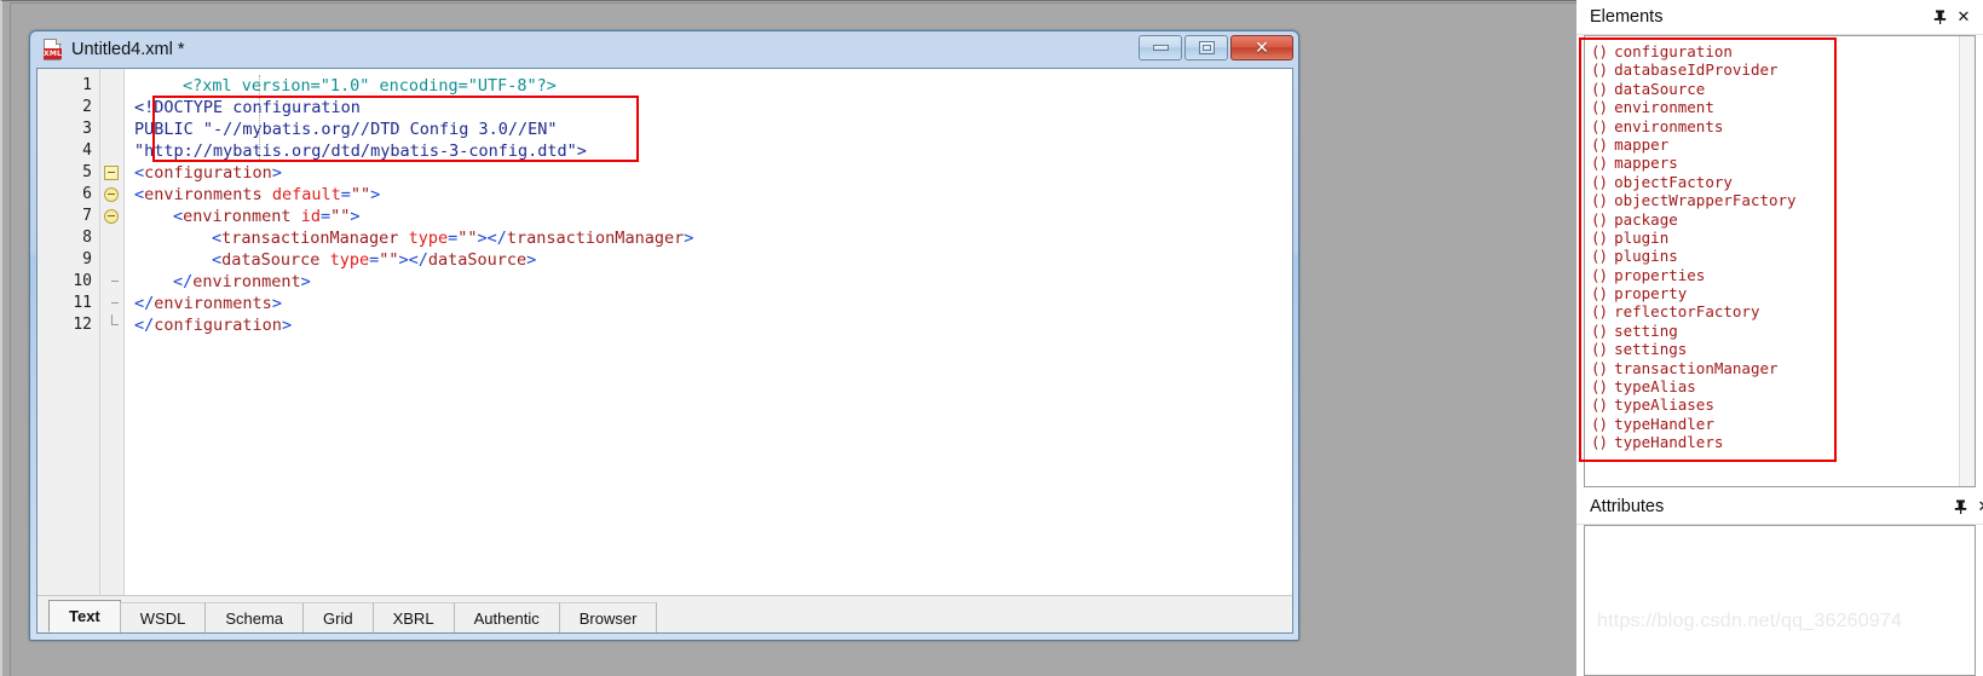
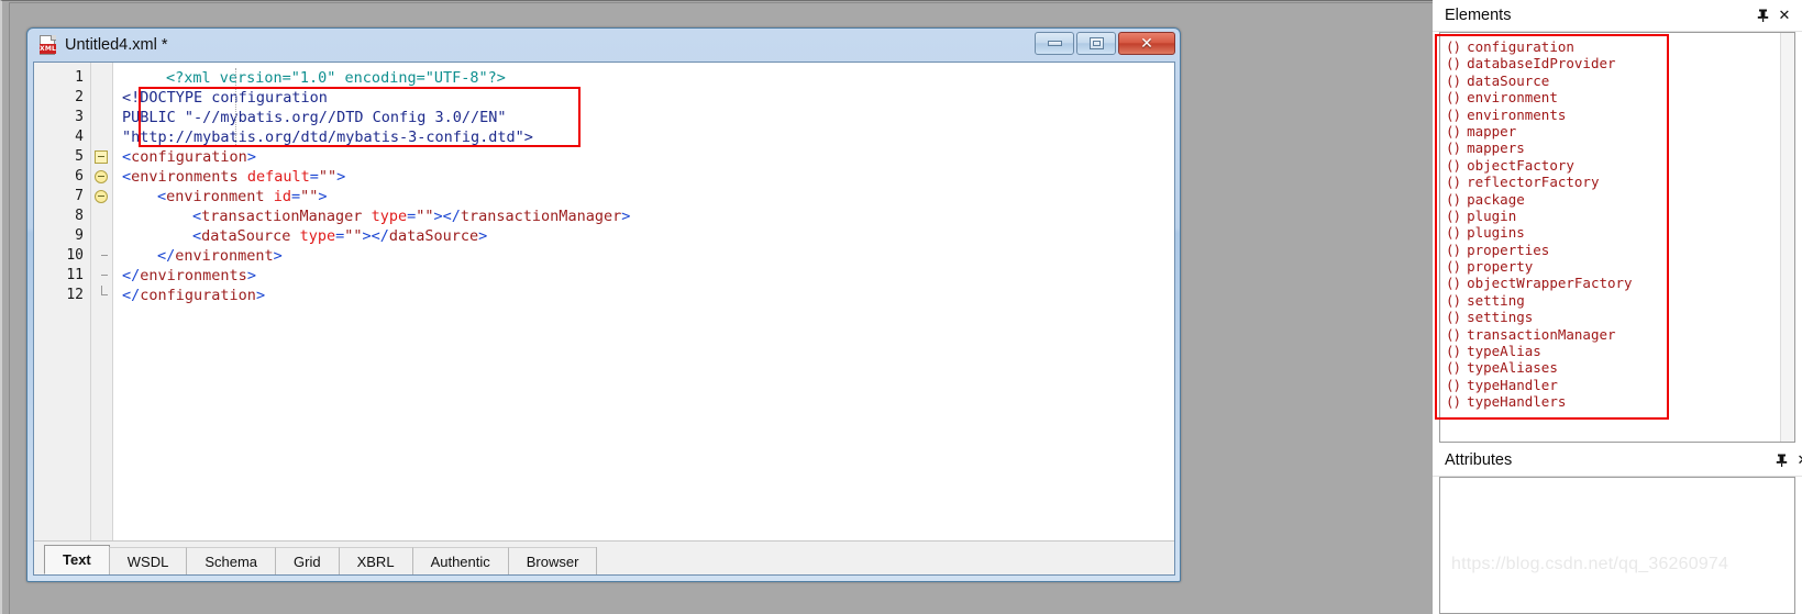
  Untitled4.xml *
  ✕
  1
  2
  3
  4
  5
  6
  7
  8
  9
  10
  11
  12
  <?xml version="1.0" encoding="UTF-8"?>
  <!DOCTYPE configuration
  PUBLIC "-//mybatis.org//DTD Config 3.0//EN"
  "http://mybatis.org/dtd/mybatis-3-config.dtd">
  <configuration>
  <environments default="">
  <environment id="">
  <transactionManager type=""></transactionManager>
  <dataSource type=""></dataSource>
  </environment>
  </environments>
  </configuration>
  Text
  WSDL
  Schema
  Grid
  XBRL
  Authentic
  Browser
  Elements
  ✕
  ()
  configuration
  ()
  databaseIdProvider
  ()
  dataSource
  ()
  environment
  ()
  environments
  ()
  mapper
  ()
  mappers
  ()
  objectFactory
  ()
- objectWrapperFactory
+ reflectorFactory
  ()
  package
  ()
  plugin
  ()
  plugins
  ()
  properties
  ()
  property
  ()
- reflectorFactory
+ objectWrapperFactory
  ()
  setting
  ()
  settings
  ()
  transactionManager
  ()
  typeAlias
  ()
  typeAliases
  ()
  typeHandler
  ()
  typeHandlers
  Attributes
